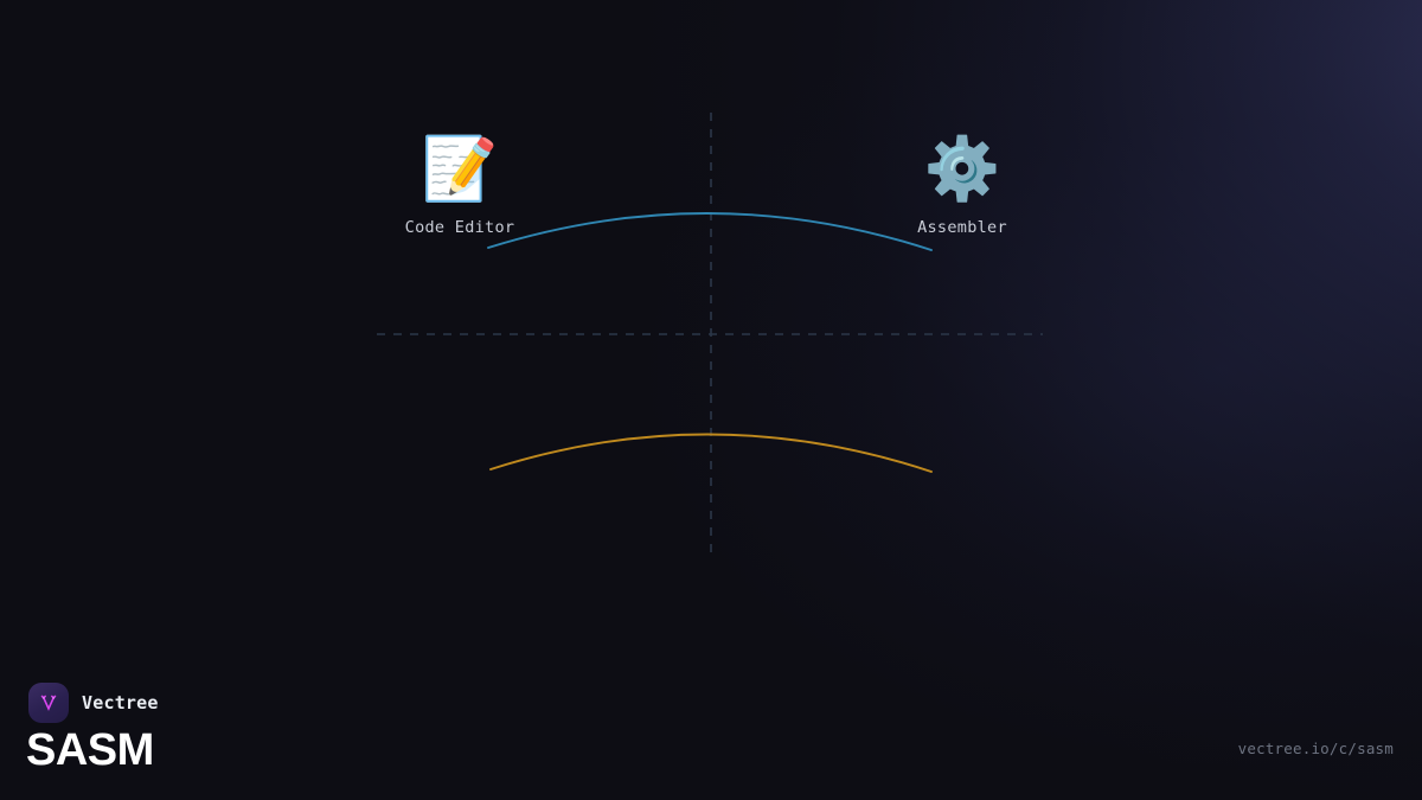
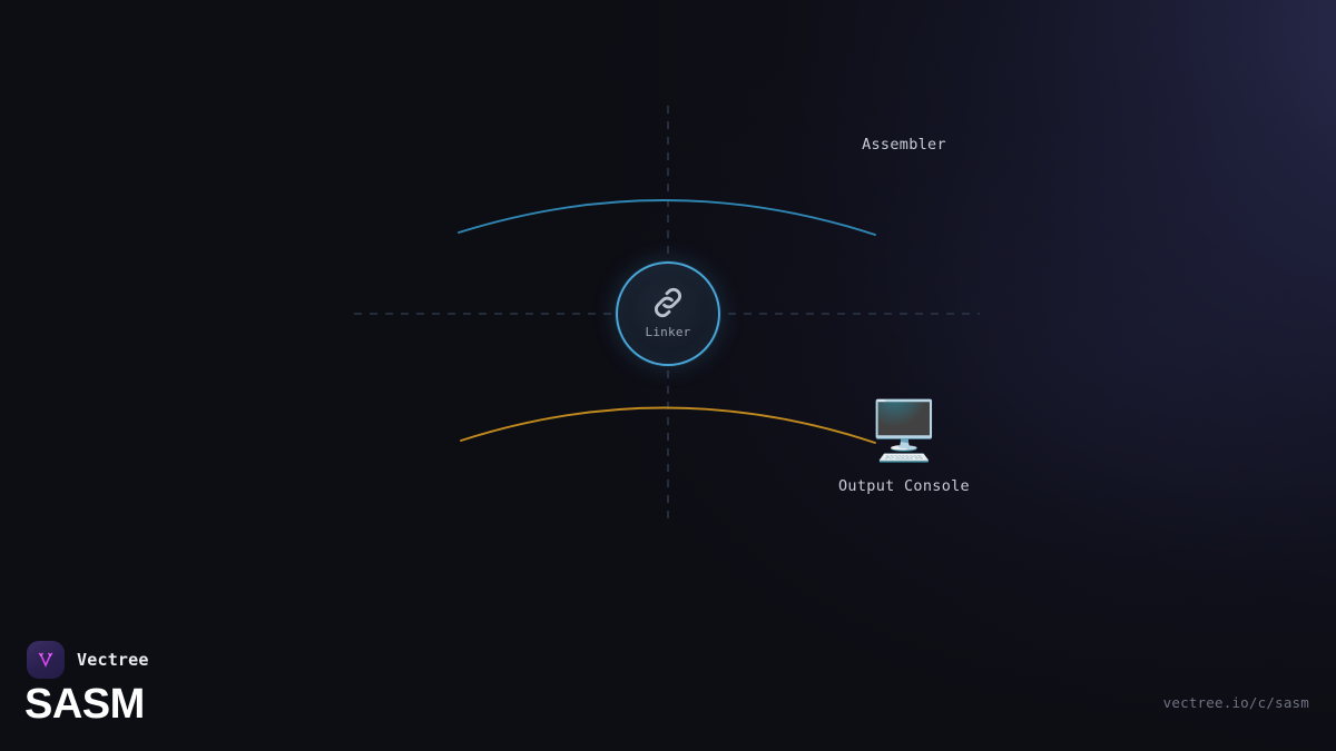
- 📝
- Code Editor
- ⚙️
  Assembler
+ 🖥️
+ Output Console
+ Linker
  Vectree
  SASM
  vectree.io/c/sasm
